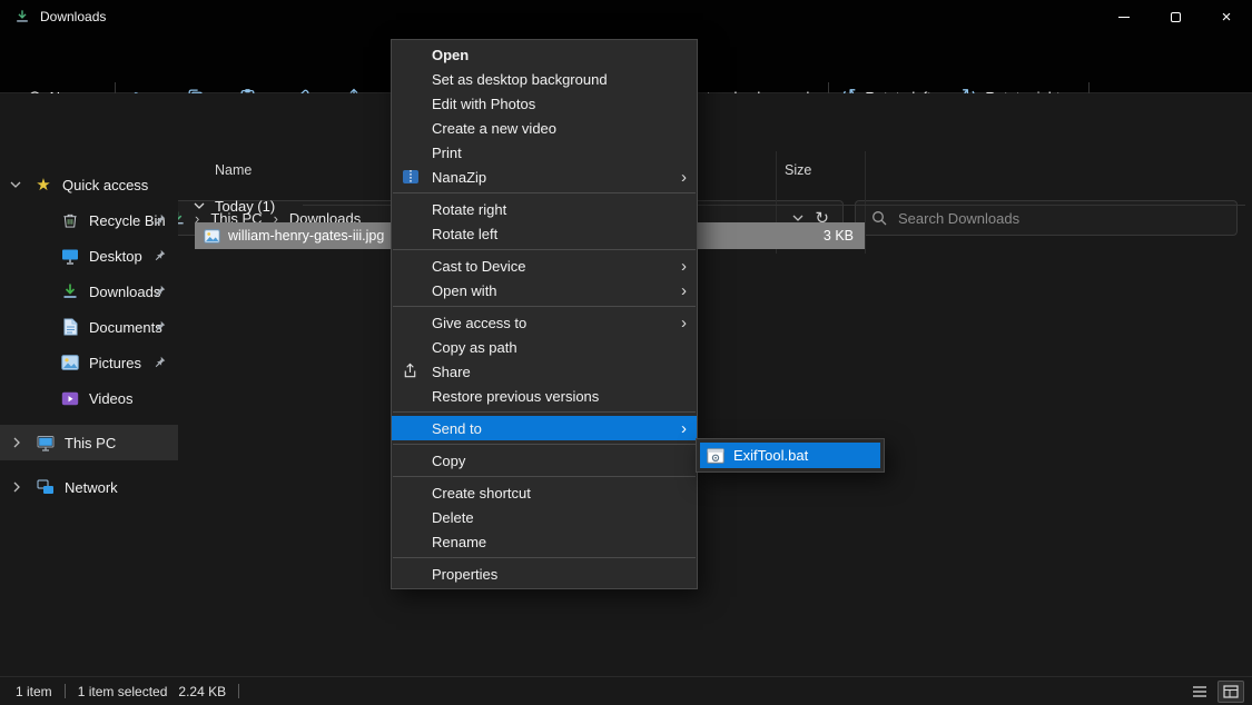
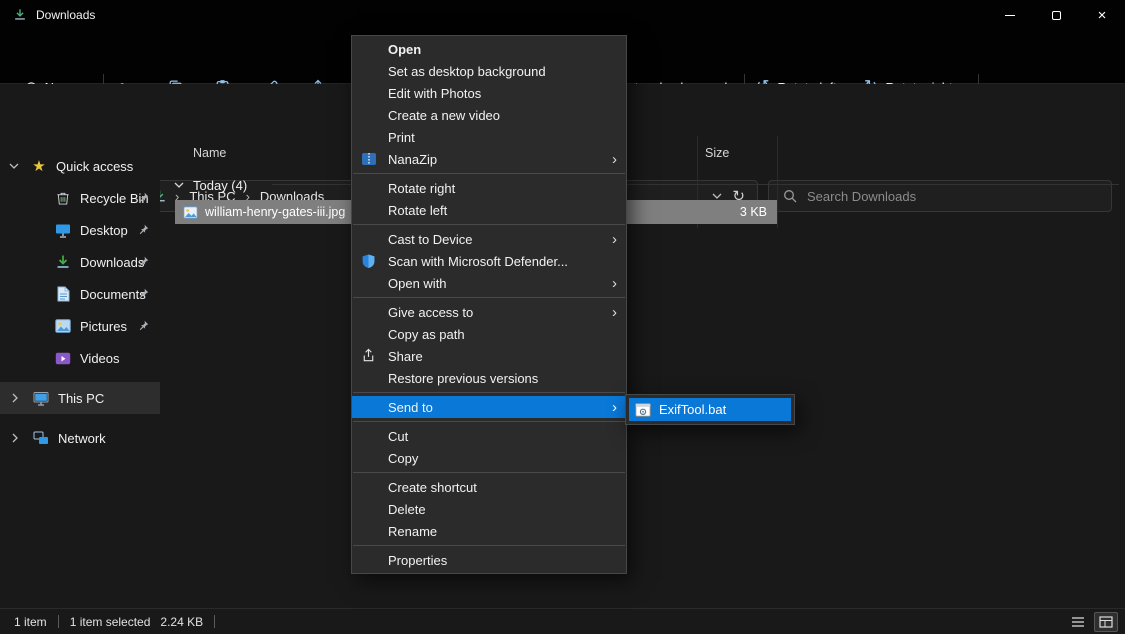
  Downloads
  ×
  ›
  This PC
  ›
  Downloads
  ↻
  Search Downloads
  ★
  Quick access
  Recycle Bi
  Desktop
  Downloads
  Document
  Pictures
  Videos
  This PC
  Network
  Name
  Size
- Today (1)
+ Today (4)
  william-henry-gates-iii.jpg
  3 KB
  Open
  Set as desktop background
  Edit with Photos
  Create a new video
  Print
  NanaZip
  ›
  Rotate right
  Rotate left
  Cast to Device
  ›
+ Scan with Microsoft Defender...
  Open with
  ›
  Give access to
  ›
  Copy as path
  Share
  Restore previous versions
  Send to
  ›
+ Cut
  Copy
  Create shortcut
  Delete
  Rename
  Properties
  ExifTool.bat
  1 item
  1 item selected
  2.24 KB
